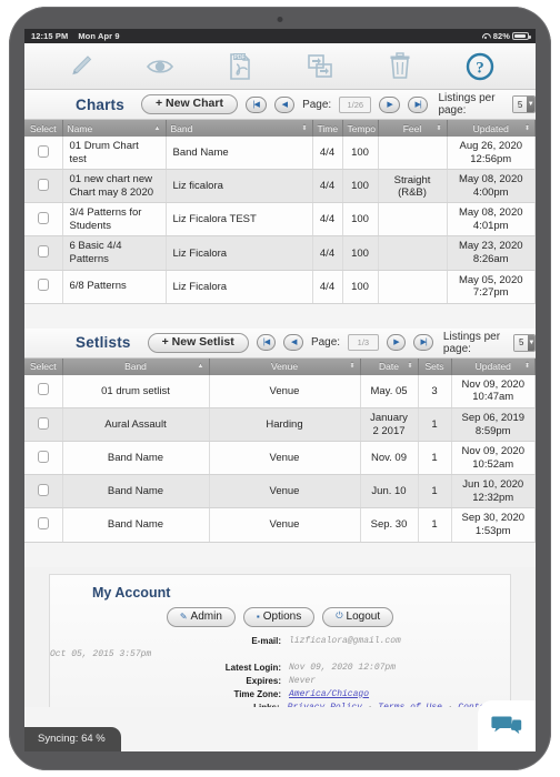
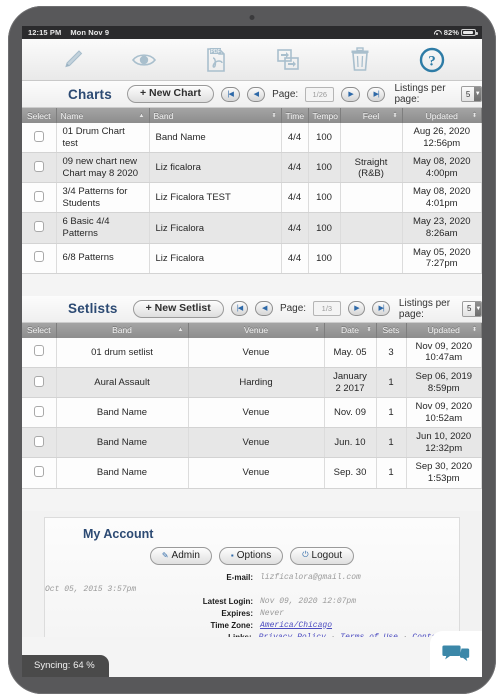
  12:15 PM
- Mon Apr 9
+ Mon Nov 9
  82%
  ?
  Charts
  + New Chart
  Page:
  1/26
  Listings per page:
  5
  Select	Name	Band	Time	Tempo	Feel	Updated
  	01 Drum Chart test	Band Name	4/4	100		Aug 26, 2020 12:56pm
- 	01 new chart new Chart may 8 2020	Liz ficalora	4/4	100	Straight (R&B)	May 08, 2020 4:00pm
+ 	09 new chart new Chart may 8 2020	Liz ficalora	4/4	100	Straight (R&B)	May 08, 2020 4:00pm
  	3/4 Patterns for Students	Liz Ficalora TEST	4/4	100		May 08, 2020 4:01pm
  	6 Basic 4/4 Patterns	Liz Ficalora	4/4	100		May 23, 2020 8:26am
  	6/8 Patterns	Liz Ficalora	4/4	100		May 05, 2020 7:27pm
  Setlists
  + New Setlist
  Page:
  1/3
  Listings per page:
  5
  Select	Band	Venue	Date	Sets	Updated
  	01 drum setlist	Venue	May. 05	3	Nov 09, 2020 10:47am
  	Aural Assault	Harding	January 2 2017	1	Sep 06, 2019 8:59pm
  	Band Name	Venue	Nov. 09	1	Nov 09, 2020 10:52am
  	Band Name	Venue	Jun. 10	1	Jun 10, 2020 12:32pm
  	Band Name	Venue	Sep. 30	1	Sep 30, 2020 1:53pm
  My Account
  ✎
  Admin
  ▪
  Options
  ⏻
  Logout
  E-mail:
  lizficalora@gmail.com
  Oct 05, 2015 3:57pm
  Latest Login:
  Nov 09, 2020 12:07pm
  Expires:
  Never
  Time Zone:
  America/Chicago
  Syncing: 64 %
